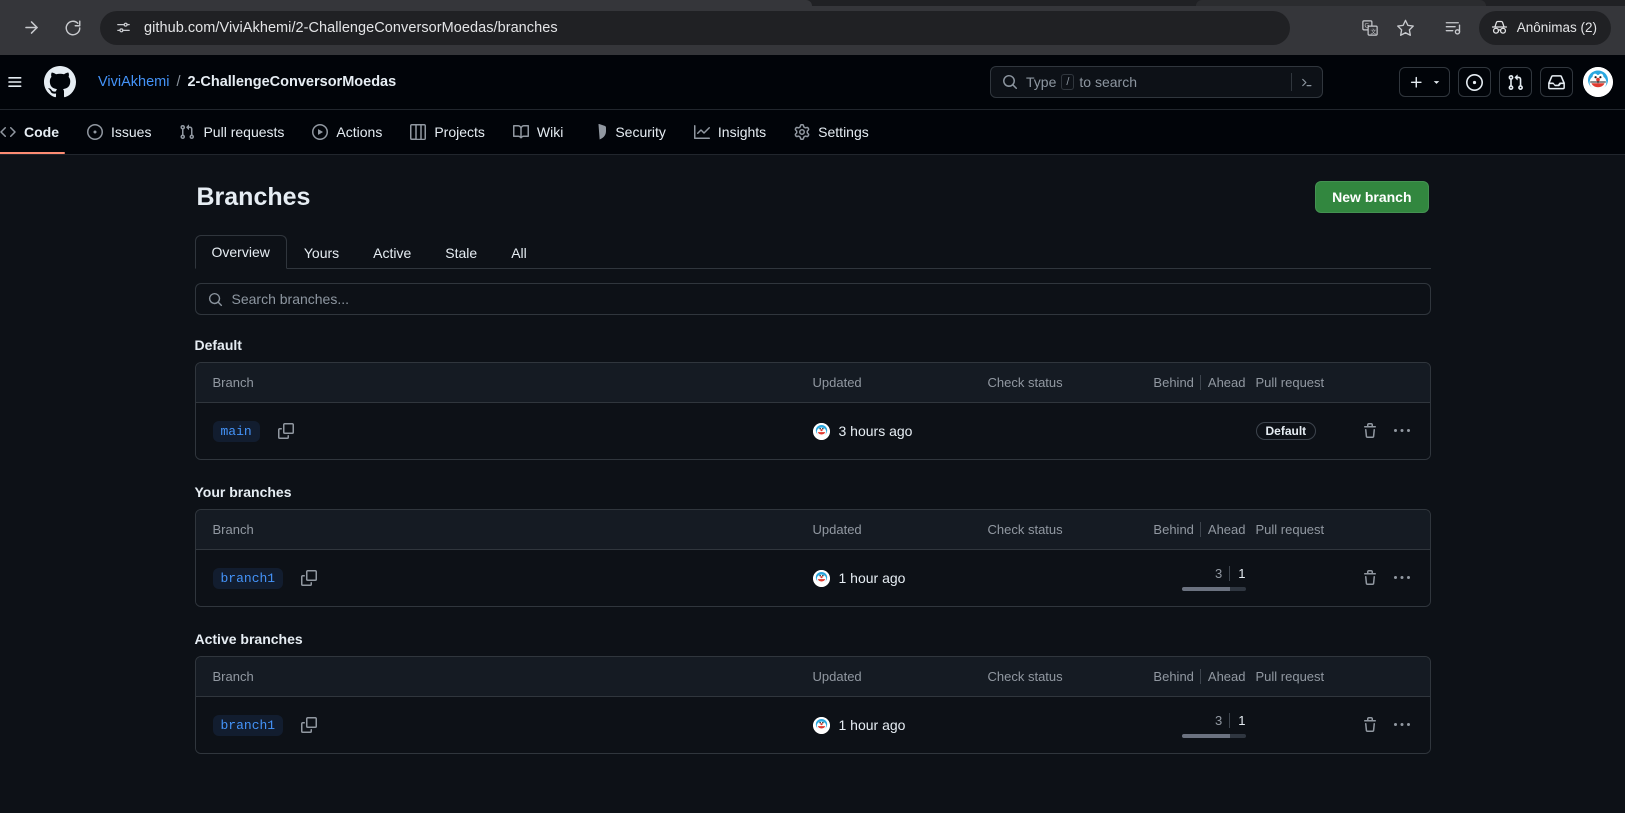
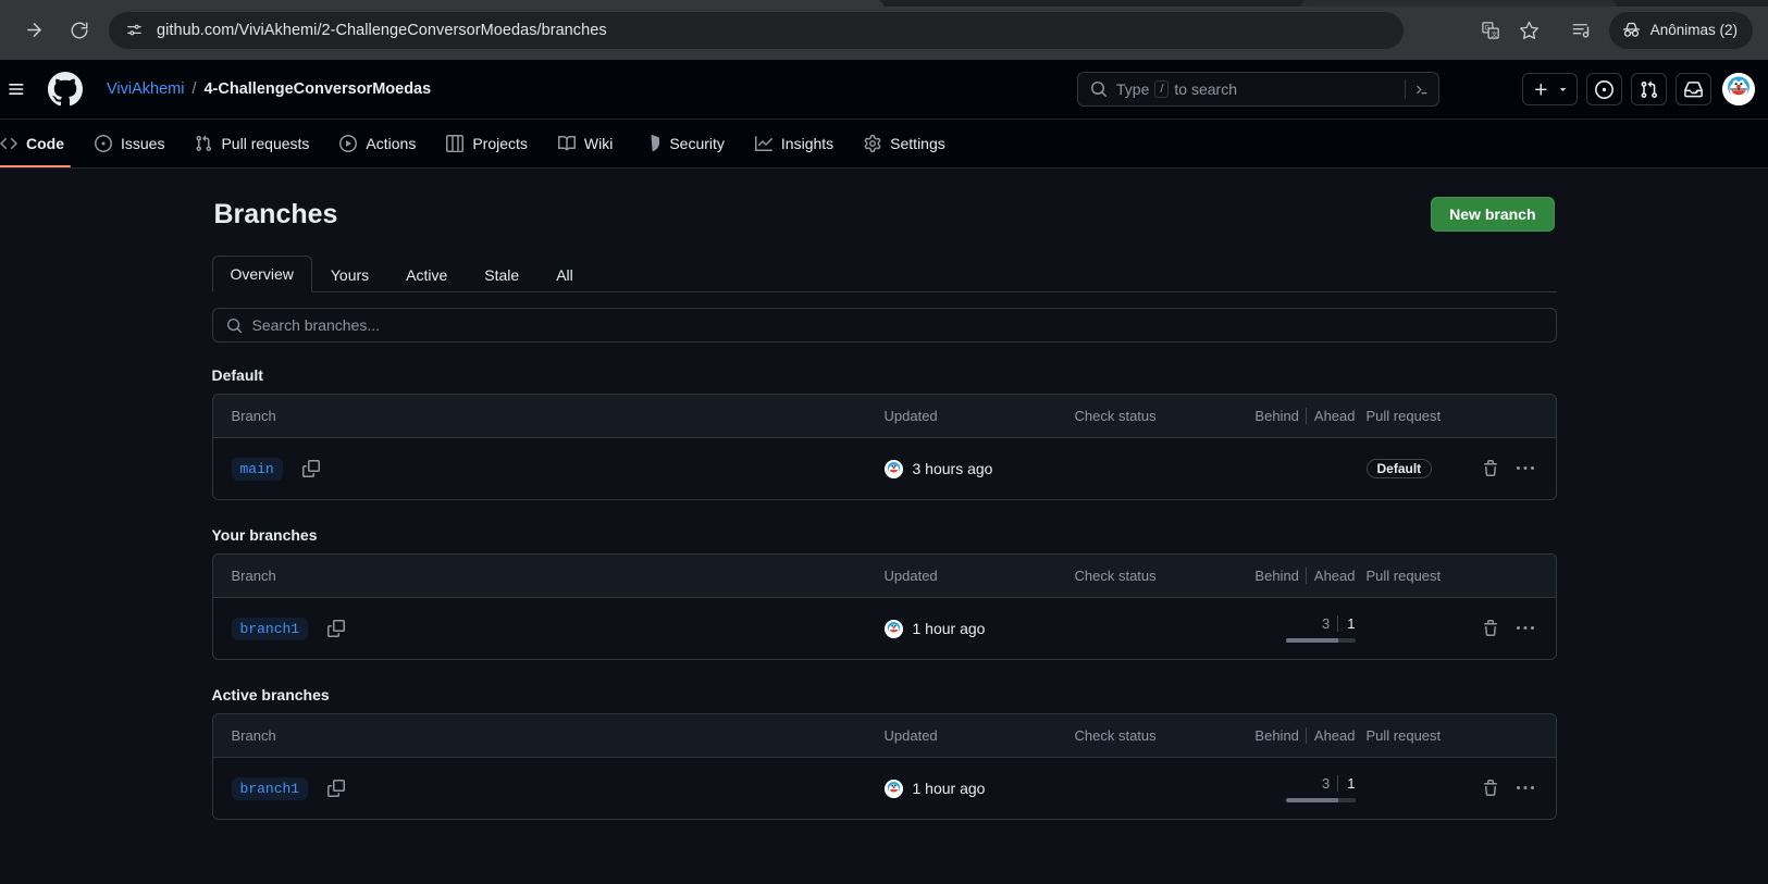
  github.com/ViviAkhemi/2-ChallengeConversorMoedas/branches
  Anônimas (2)
  ViviAkhemi
  /
- 2-ChallengeConversorMoedas
+ 4-ChallengeConversorMoedas
  Type
  /
  to search
  Code
  Issues
  Pull requests
  Actions
  Projects
  Wiki
  Security
  Insights
  Settings
  Branches
  New branch
  Overview
  Yours
  Active
  Stale
  All
  Search branches...
  Default
  Branch
  Updated
  Check status
  Behind
  Ahead
  Pull request
  main
  3 hours ago
  Default
  Your branches
  Branch
  Updated
  Check status
  Behind
  Ahead
  Pull request
  branch1
  1 hour ago
  3
  1
  Active branches
  Branch
  Updated
  Check status
  Behind
  Ahead
  Pull request
  branch1
  1 hour ago
  3
  1
